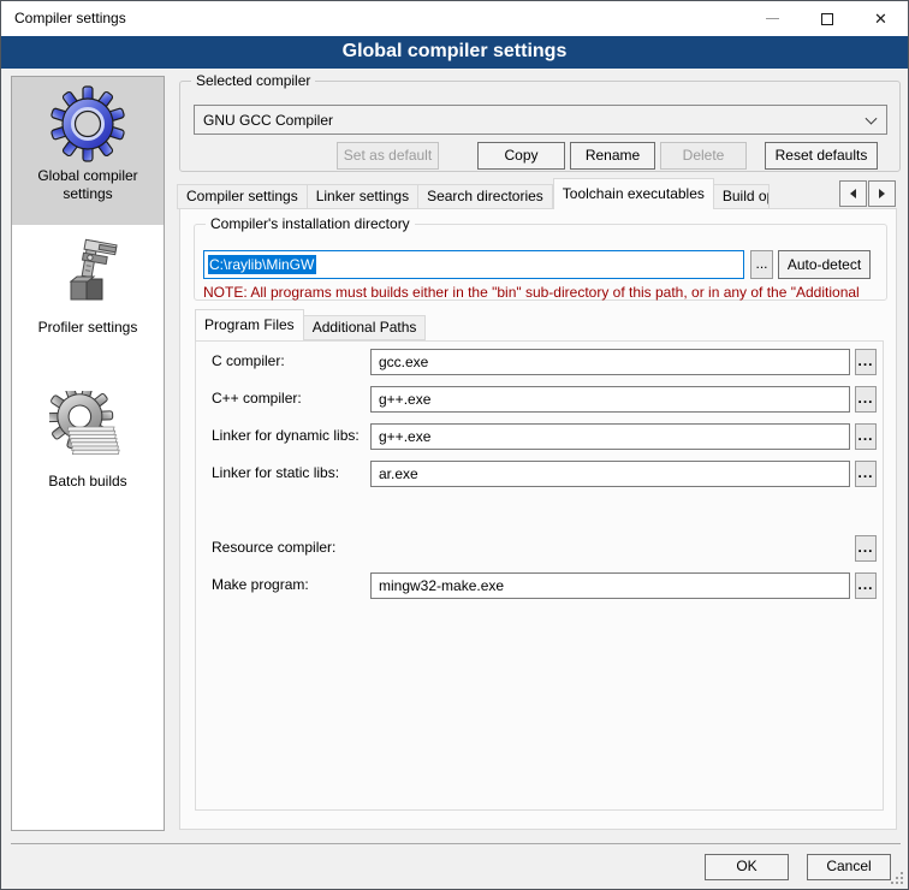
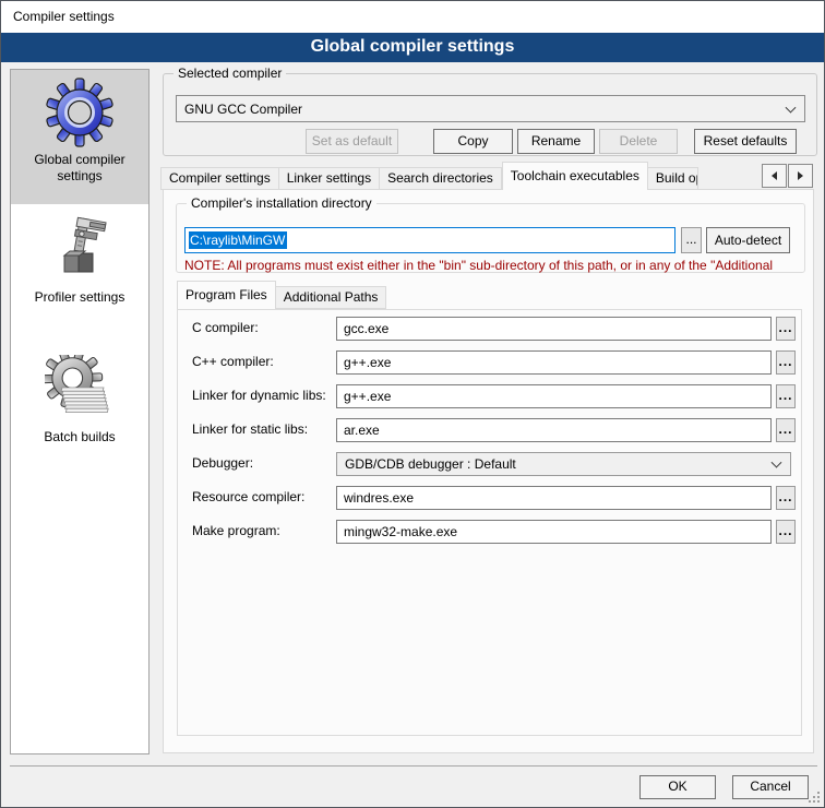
  Compiler settings
- ✕
  Global compiler settings
  Global compiler settings
  Profiler settings
  Batch builds
  Selected compiler
  GNU GCC Compiler
  Set as default
  Copy
  Rename
  Delete
  Reset defaults
  Compiler settings
  Linker settings
  Search directories
  Toolchain executables
  Compiler's installation directory
  C:\raylib\MinGW
  ...
  Auto-detect
- NOTE: All programs must builds either in the "bin" sub-directory of this path, or in any of the "Additional
+ NOTE: All programs must exist either in the "bin" sub-directory of this path, or in any of the "Additional
  Program Files
  Additional Paths
  C compiler:
  gcc.exe
  ...
  C++ compiler:
  g++.exe
  ...
  Linker for dynamic libs:
  g++.exe
  ...
  Linker for static libs:
  ar.exe
  ...
+ Debugger:
+ GDB/CDB debugger : Default
  Resource compiler:
+ windres.exe
  ...
  Make program:
  mingw32-make.exe
  ...
  OK
  Cancel
